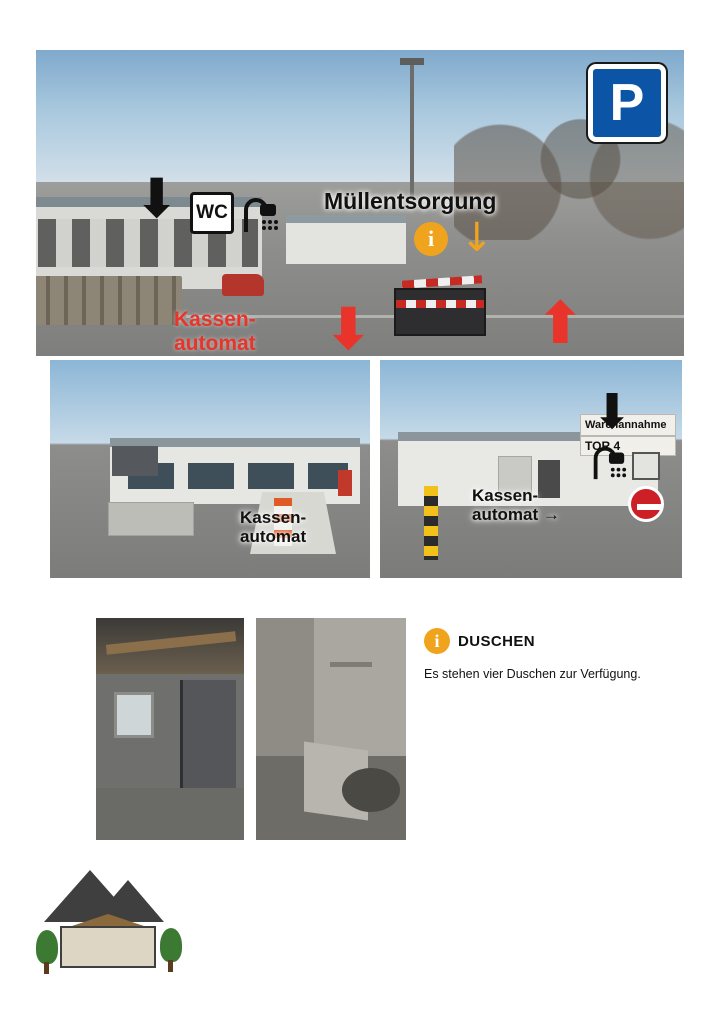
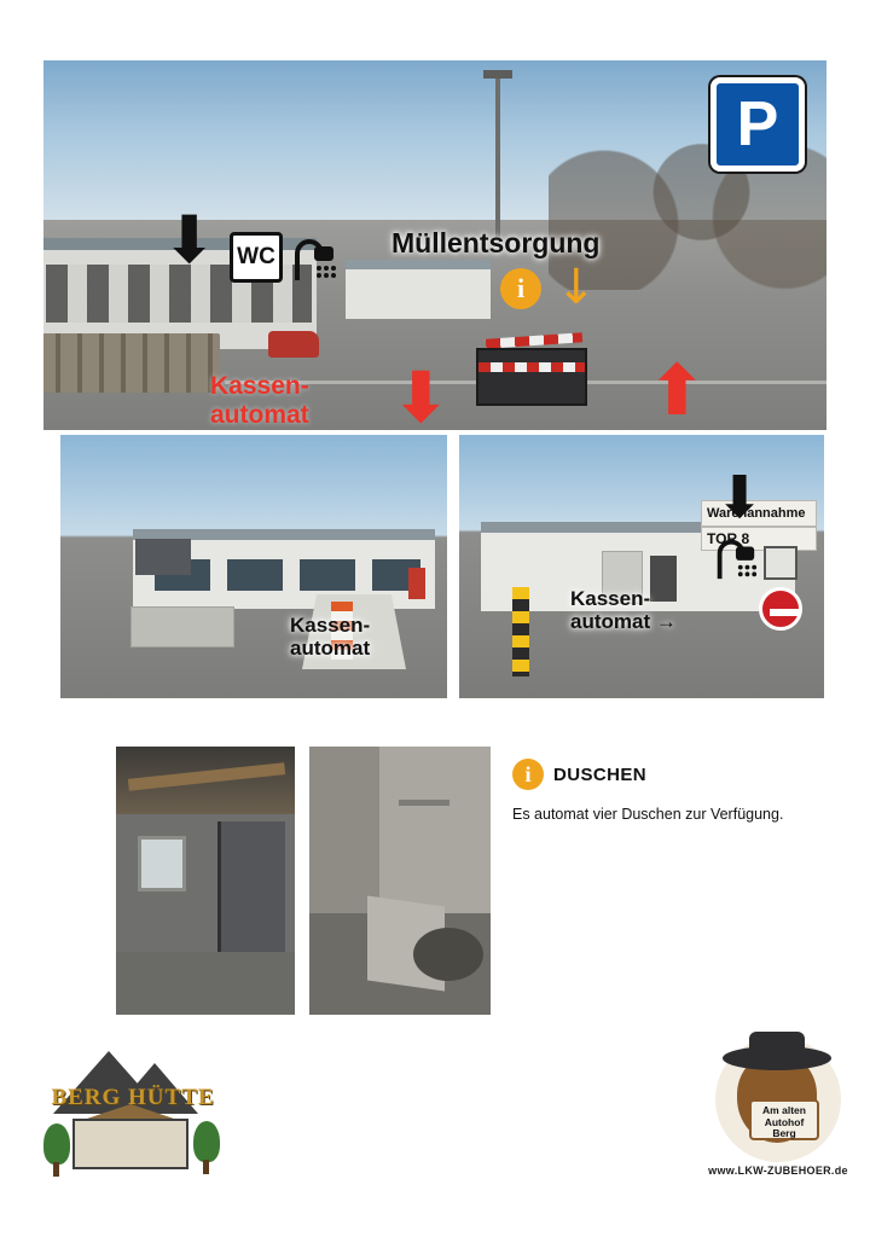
  P
  ⬇
  WC
  Müllentsorgung
  i
  ↓
  Kassen-
  automat
  ⬇
  ⬆
  Kassen-
  automat
  Warenannahme
- TOR 4
+ TOR 8
  ⬇
  Kassen-
  automat →
  i
  DUSCHEN
- Es stehen vier Duschen zur Verfügung.
+ Es automat vier Duschen zur Verfügung.
+ BERG HÜTTE
+ Am alten
+ Autohof
+ Berg
+ www.LKW-ZUBEHOER.de
